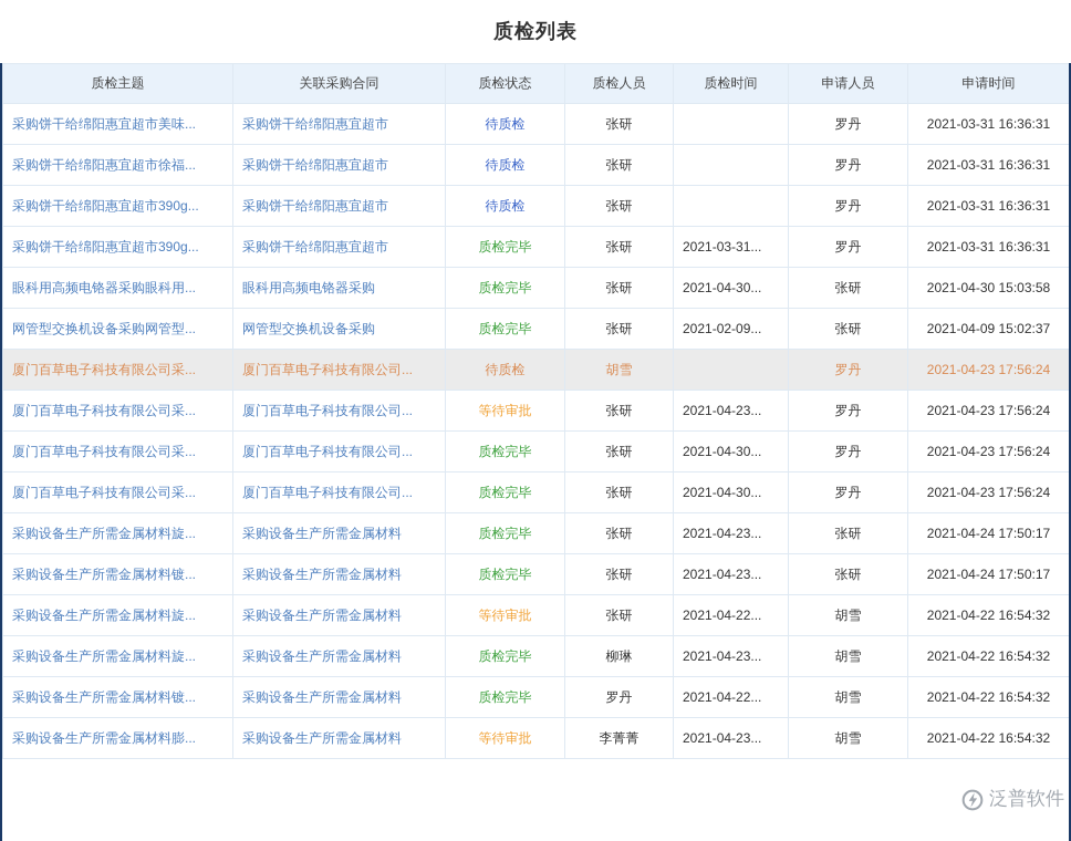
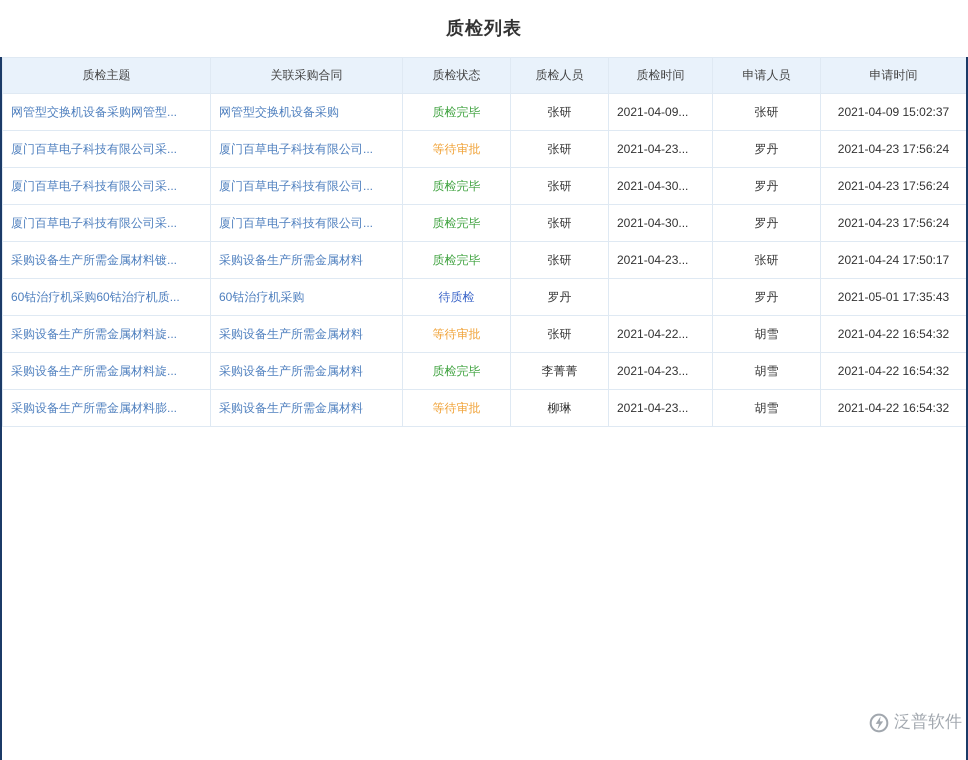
  质检列表
  质检主题	关联采购合同	质检状态	质检人员	质检时间	申请人员	申请时间
- 采购饼干给绵阳惠宜超市美味...	采购饼干给绵阳惠宜超市	待质检	张研		罗丹	2021-03-31 16:36:31
- 采购饼干给绵阳惠宜超市徐福...	采购饼干给绵阳惠宜超市	待质检	张研		罗丹	2021-03-31 16:36:31
- 采购饼干给绵阳惠宜超市390g...	采购饼干给绵阳惠宜超市	待质检	张研		罗丹	2021-03-31 16:36:31
- 采购饼干给绵阳惠宜超市390g...	采购饼干给绵阳惠宜超市	质检完毕	张研	2021-03-31...	罗丹	2021-03-31 16:36:31
- 眼科用高频电铬器采购眼科用...	眼科用高频电铬器采购	质检完毕	张研	2021-04-30...	张研	2021-04-30 15:03:58
- 网管型交换机设备采购网管型...	网管型交换机设备采购	质检完毕	张研	2021-02-09...	张研	2021-04-09 15:02:37
+ 网管型交换机设备采购网管型...	网管型交换机设备采购	质检完毕	张研	2021-04-09...	张研	2021-04-09 15:02:37
- 厦门百草电子科技有限公司采...	厦门百草电子科技有限公司...	待质检	胡雪		罗丹	2021-04-23 17:56:24
  厦门百草电子科技有限公司采...	厦门百草电子科技有限公司...	等待审批	张研	2021-04-23...	罗丹	2021-04-23 17:56:24
  厦门百草电子科技有限公司采...	厦门百草电子科技有限公司...	质检完毕	张研	2021-04-30...	罗丹	2021-04-23 17:56:24
  厦门百草电子科技有限公司采...	厦门百草电子科技有限公司...	质检完毕	张研	2021-04-30...	罗丹	2021-04-23 17:56:24
- 采购设备生产所需金属材料旋...	采购设备生产所需金属材料	质检完毕	张研	2021-04-23...	张研	2021-04-24 17:50:17
  采购设备生产所需金属材料镀...	采购设备生产所需金属材料	质检完毕	张研	2021-04-23...	张研	2021-04-24 17:50:17
+ 60钴治疗机采购60钴治疗机质...	60钴治疗机采购	待质检	罗丹		罗丹	2021-05-01 17:35:43
  采购设备生产所需金属材料旋...	采购设备生产所需金属材料	等待审批	张研	2021-04-22...	胡雪	2021-04-22 16:54:32
- 采购设备生产所需金属材料旋...	采购设备生产所需金属材料	质检完毕	柳琳	2021-04-23...	胡雪	2021-04-22 16:54:32
+ 采购设备生产所需金属材料旋...	采购设备生产所需金属材料	质检完毕	李菁菁	2021-04-23...	胡雪	2021-04-22 16:54:32
- 采购设备生产所需金属材料镀...	采购设备生产所需金属材料	质检完毕	罗丹	2021-04-22...	胡雪	2021-04-22 16:54:32
- 采购设备生产所需金属材料膨...	采购设备生产所需金属材料	等待审批	李菁菁	2021-04-23...	胡雪	2021-04-22 16:54:32
+ 采购设备生产所需金属材料膨...	采购设备生产所需金属材料	等待审批	柳琳	2021-04-23...	胡雪	2021-04-22 16:54:32
  泛普软件
